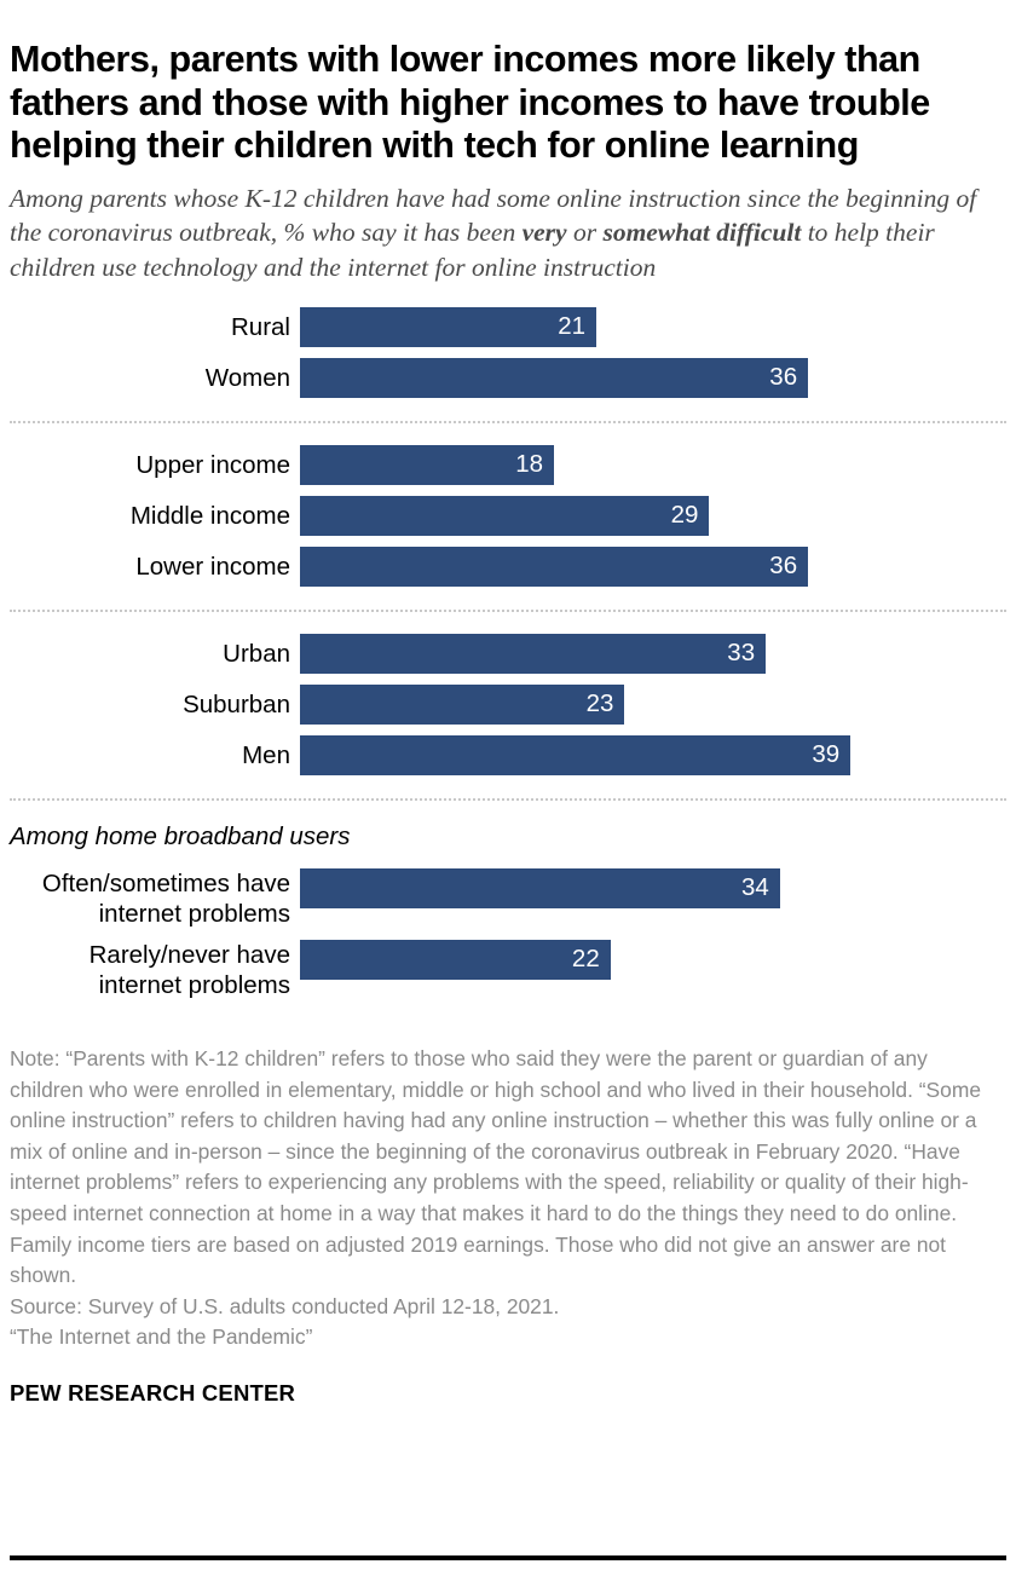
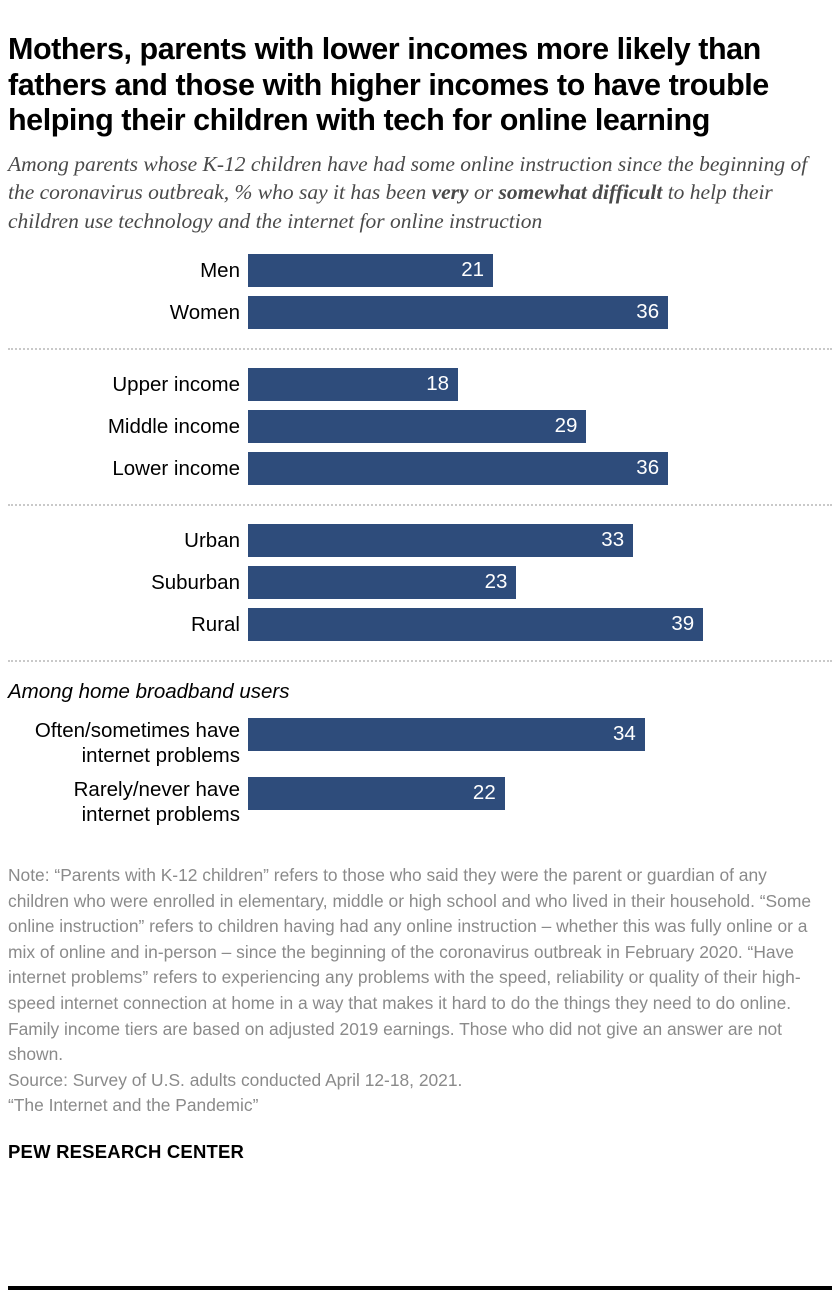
  Mothers, parents with lower incomes more likely than fathers and those with higher incomes to have trouble helping their children with tech for online learning
  Among parents whose K-12 children have had some online instruction since the beginning of the coronavirus outbreak, % who say it has been very or somewhat difficult to help their children use technology and the internet for online instruction
- Rural
+ Men
  21
  Women
  36
  Upper income
  18
  Middle income
  29
  Lower income
  36
  Urban
  33
  Suburban
  23
- Men
+ Rural
  39
  Among home broadband users
  Often/sometimes have
  internet problems
  34
  Rarely/never have
  internet problems
  22
  Note: “Parents with K-12 children” refers to those who said they were the parent or guardian of any children who were enrolled in elementary, middle or high school and who lived in their household. “Some online instruction” refers to children having had any online instruction – whether this was fully online or a mix of online and in-person – since the beginning of the coronavirus outbreak in February 2020. “Have internet problems” refers to experiencing any problems with the speed, reliability or quality of their high-speed internet connection at home in a way that makes it hard to do the things they need to do online. Family income tiers are based on adjusted 2019 earnings. Those who did not give an answer are not shown.
  Source: Survey of U.S. adults conducted April 12-18, 2021.
  “The Internet and the Pandemic”
  PEW RESEARCH CENTER
